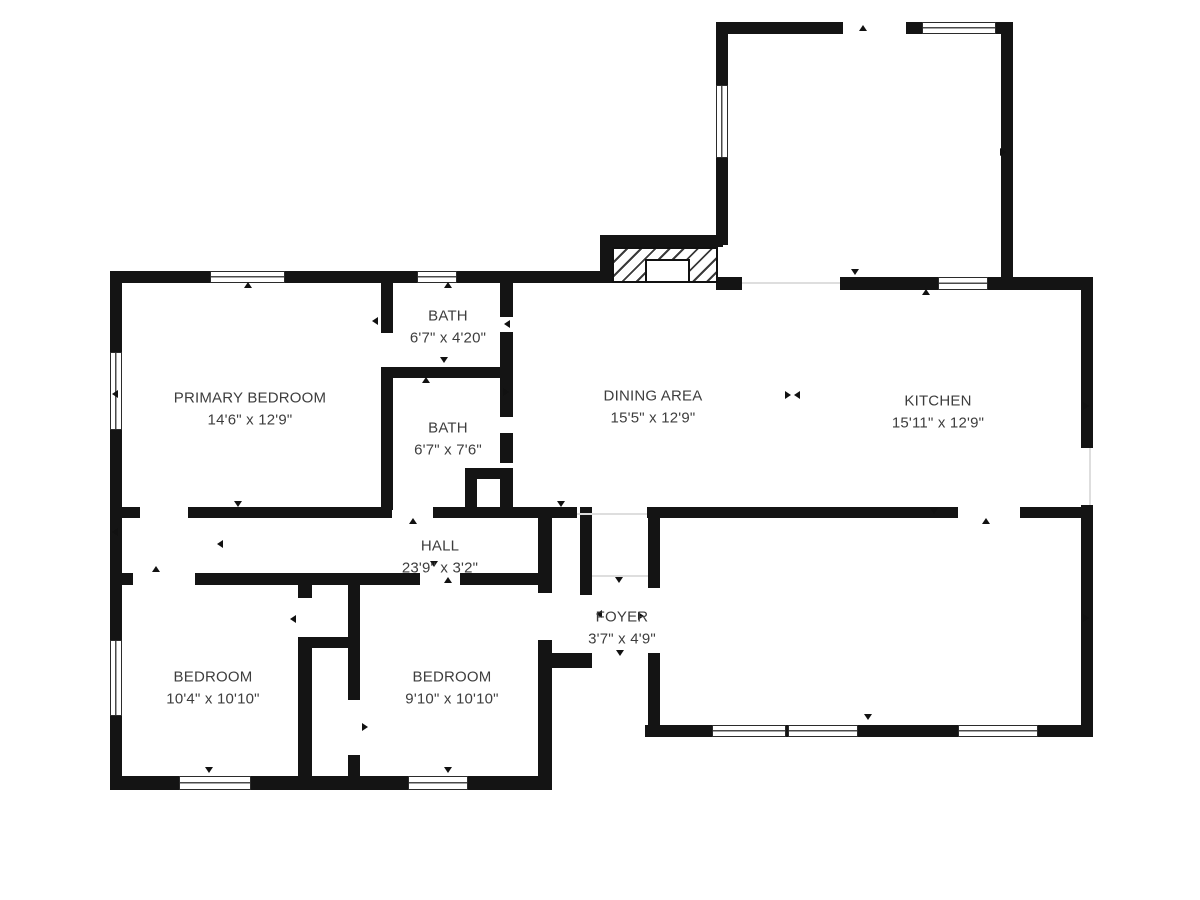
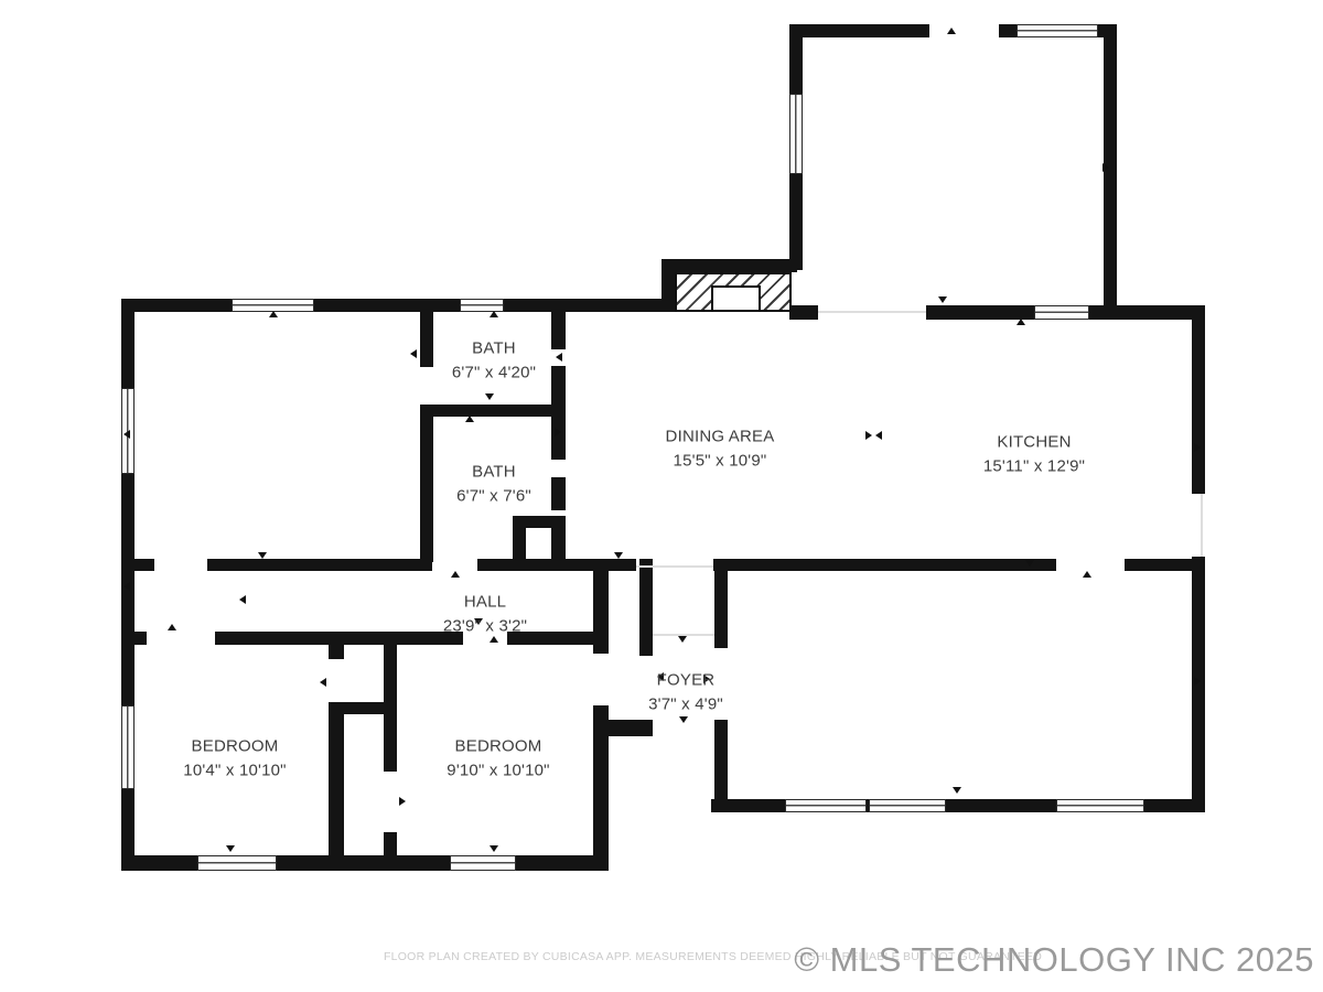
- PRIMARY BEDROOM
- 14'6" x 12'9"
  BATH
  6'7" x 4'20"
  BATH
  6'7" x 7'6"
  DINING AREA
- 15'5" x 12'9"
+ 15'5" x 10'9"
  KITCHEN
  15'11" x 12'9"
  HALL
  23'9" x 3'2"
  FOYER
  3'7" x 4'9"
  BEDROOM
  10'4" x 10'10"
  BEDROOM
  9'10" x 10'10"
+ FLOOR PLAN CREATED BY CUBICASA APP. MEASUREMENTS DEEMED HIGHLY RELIABLE BUT NOT GUARANTEED
+ © MLS TECHNOLOGY INC 2025
